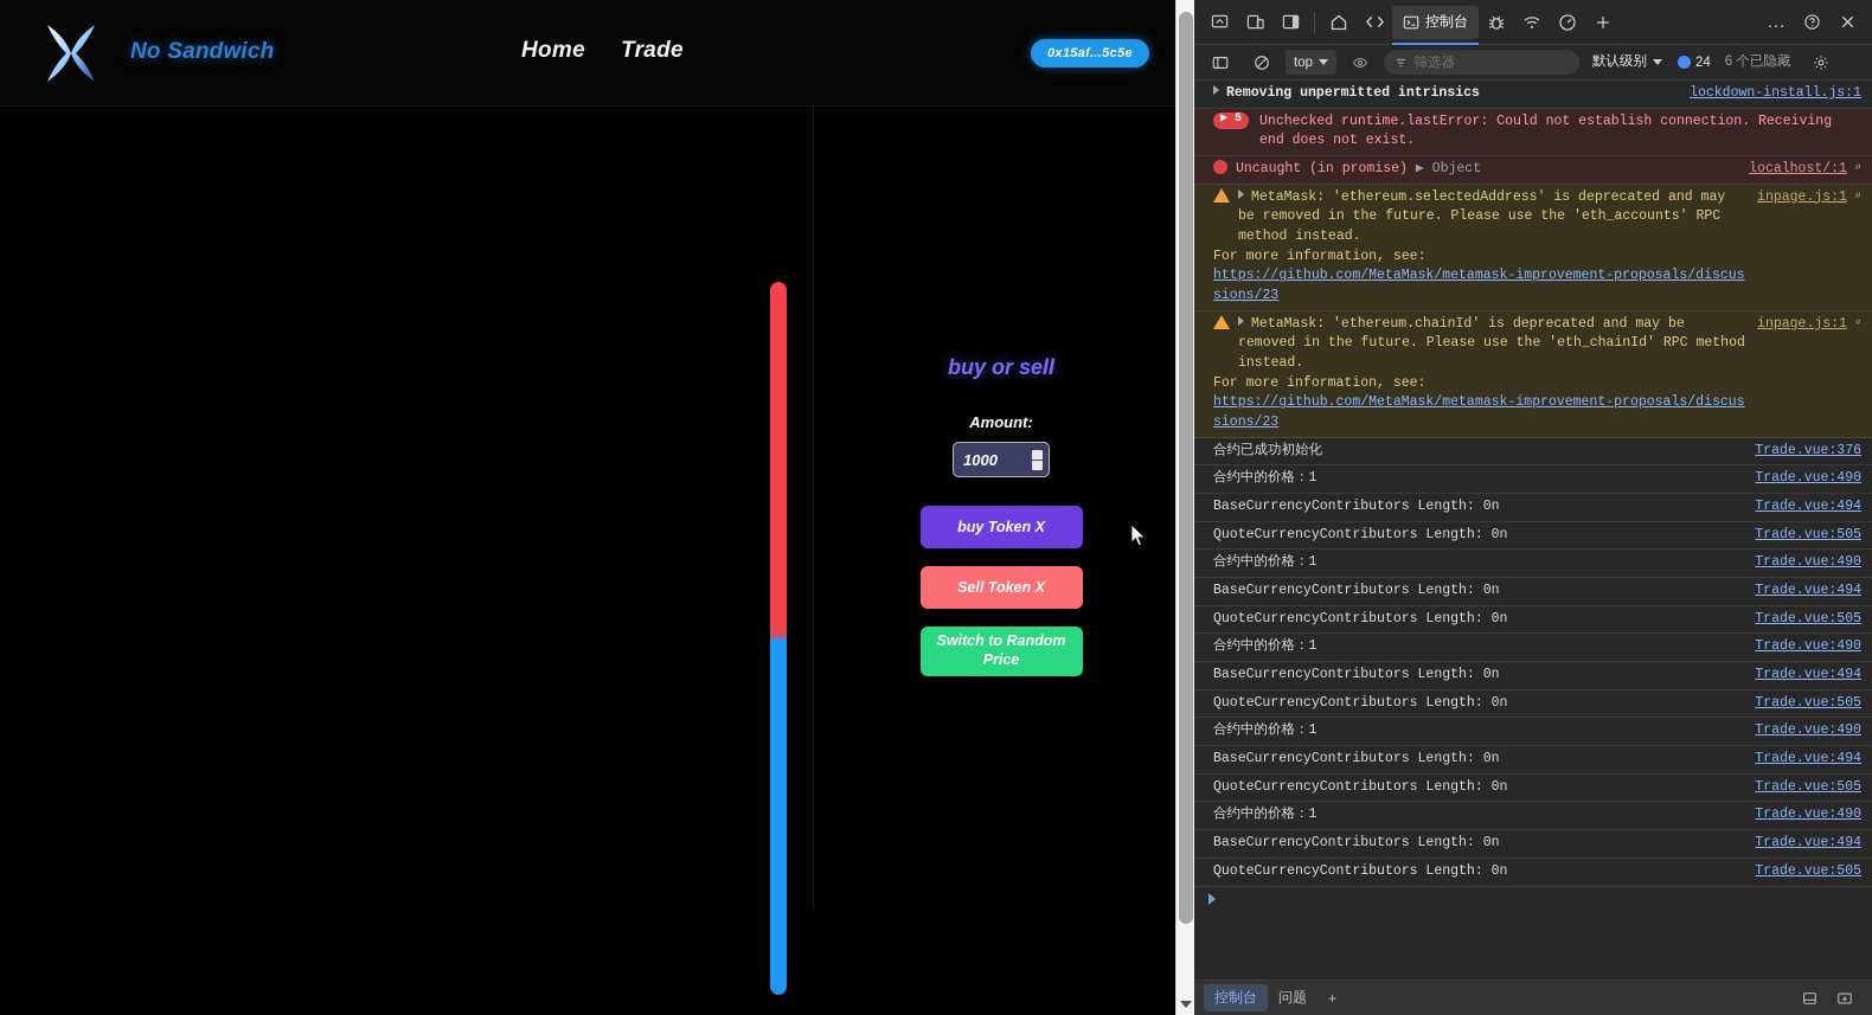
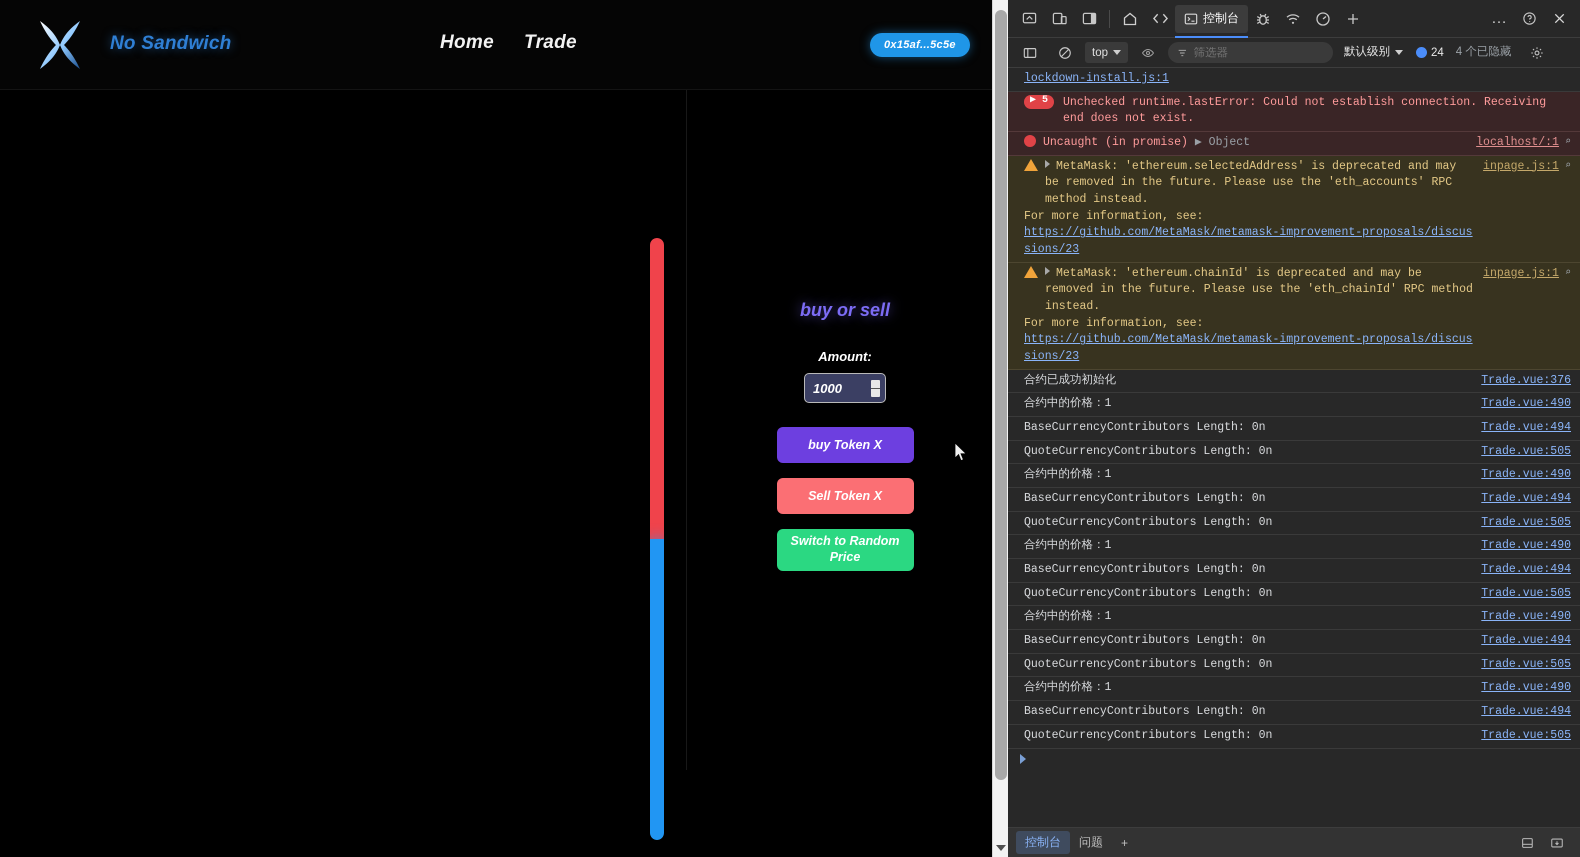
  No Sandwich
  Home
  Trade
  0x15af...5c5e
  buy or sell
  Amount:
  1000
  buy Token X
  Sell Token X
  Switch to Random Price
  控制台
  …
  top
  筛选器
  默认级别
  24
- 6 个已隐藏
+ 4 个已隐藏
- Removing unpermitted intrinsics
  lockdown-install.js:1
  ▶ 5
  Unchecked runtime.lastError: Could not establish connection. Receiving end does not exist.
  Uncaught (in promise) ▶ Object
  localhost/:1
  ⌕
  MetaMask: 'ethereum.selectedAddress' is deprecated and may be removed in the future. Please use the 'eth_accounts' RPC method instead.
  For more information, see:
  https://github.com/MetaMask/metamask-improvement-proposals/discussions/23
  inpage.js:1
  ⌕
  MetaMask: 'ethereum.chainId' is deprecated and may be removed in the future. Please use the 'eth_chainId' RPC method instead.
  For more information, see:
  https://github.com/MetaMask/metamask-improvement-proposals/discussions/23
  inpage.js:1
  ⌕
  合约已成功初始化
  Trade.vue:376
  合约中的价格：1
  Trade.vue:490
  BaseCurrencyContributors Length: 0n
  Trade.vue:494
  QuoteCurrencyContributors Length: 0n
  Trade.vue:505
  合约中的价格：1
  Trade.vue:490
  BaseCurrencyContributors Length: 0n
  Trade.vue:494
  QuoteCurrencyContributors Length: 0n
  Trade.vue:505
  合约中的价格：1
  Trade.vue:490
  BaseCurrencyContributors Length: 0n
  Trade.vue:494
  QuoteCurrencyContributors Length: 0n
  Trade.vue:505
  合约中的价格：1
  Trade.vue:490
  BaseCurrencyContributors Length: 0n
  Trade.vue:494
  QuoteCurrencyContributors Length: 0n
  Trade.vue:505
  合约中的价格：1
  Trade.vue:490
  BaseCurrencyContributors Length: 0n
  Trade.vue:494
  QuoteCurrencyContributors Length: 0n
  Trade.vue:505
  控制台
  问题
  +
